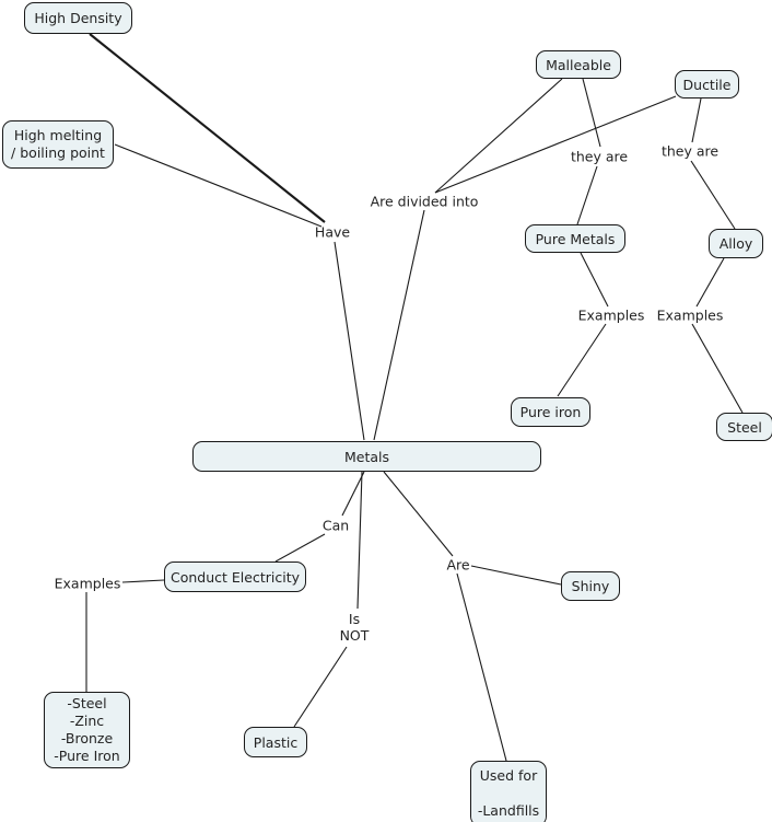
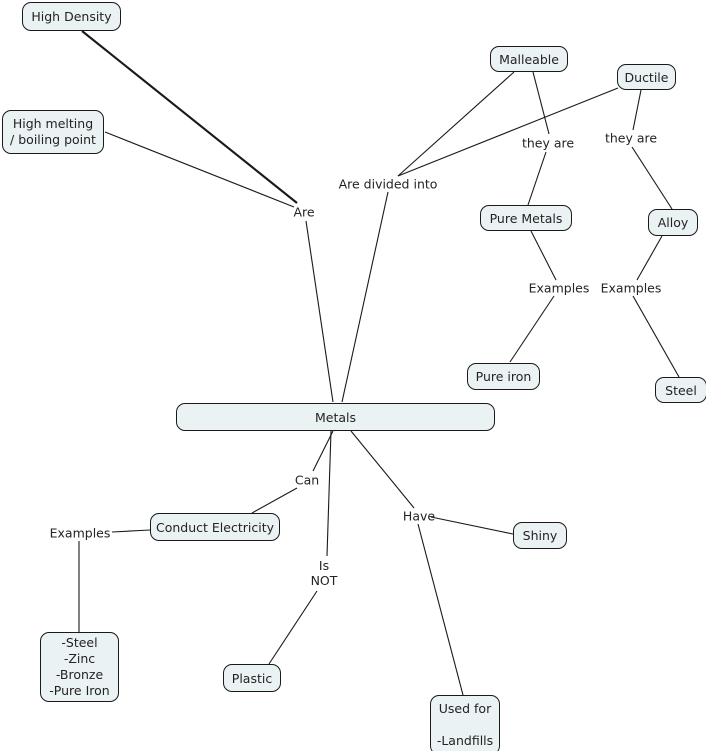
  High Density
  High melting
  / boiling point
  Malleable
  Ductile
  Pure Metals
  Alloy
  Pure iron
  Steel
  Metals
  Conduct Electricity
  Shiny
  -Steel
  -Zinc
  -Bronze
  -Pure Iron
  Plastic
  Used for
  -Landfills
- Have
+ Are
  Are divided into
  they are
  they are
  Examples
  Examples
  Can
- Are
+ Have
  Examples
  Is
  NOT
